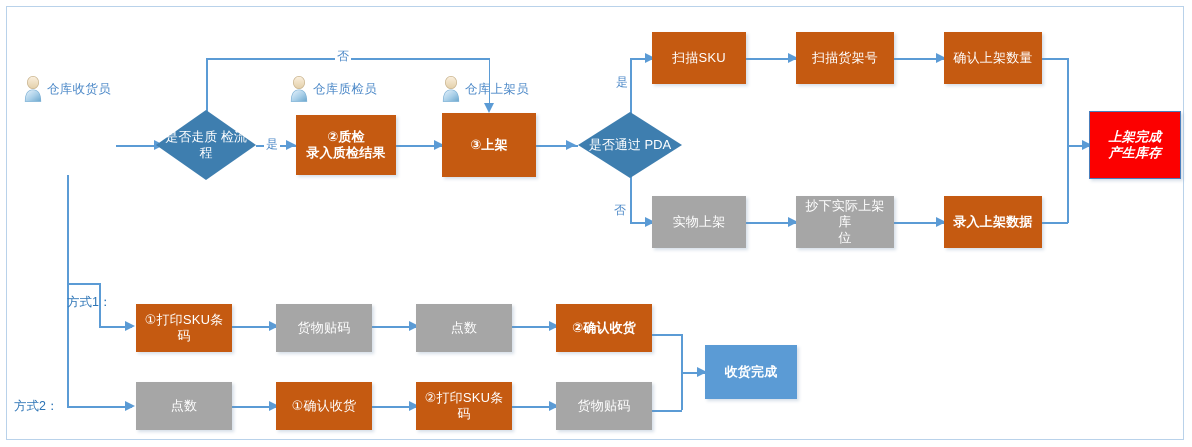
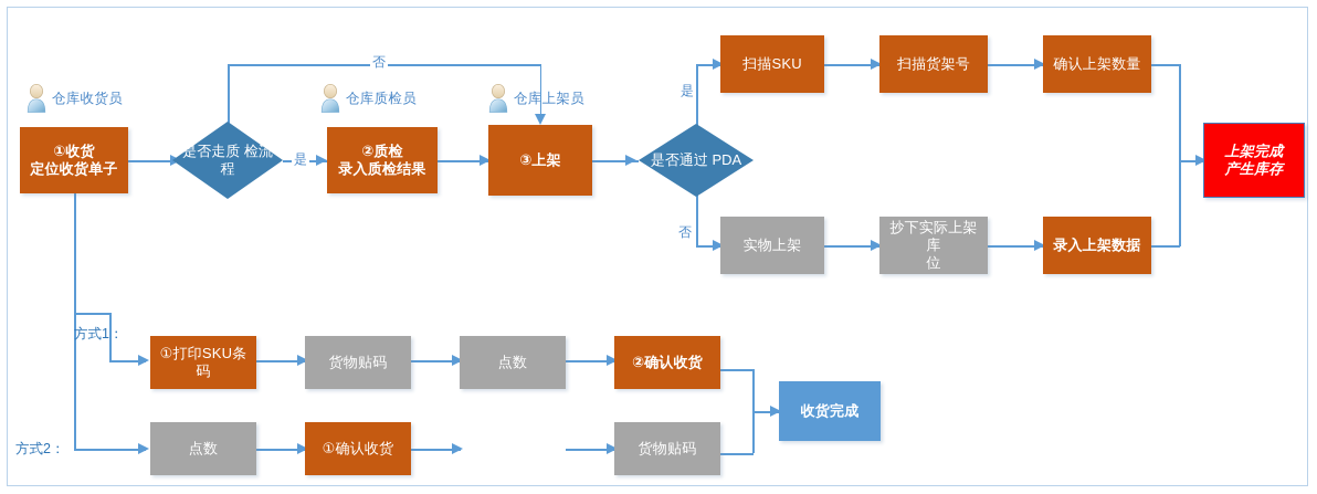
  仓库收货员
  仓库质检员
  仓库上架员
  是
  否
  是
  否
  方式1：
  方式2：
+ ①收货
+ 定位收货单子
  是否走质 检流程
  ②质检
  录入质检结果
  ③上架
  是否通过 PDA
  扫描SKU
  扫描货架号
  确认上架数量
  上架完成
  产生库存
  实物上架
  抄下实际上架库
  位
  录入上架数据
  ①打印SKU条码
  货物贴码
  点数
  ②确认收货
  点数
  ①确认收货
- ②打印SKU条码
  货物贴码
  收货完成
